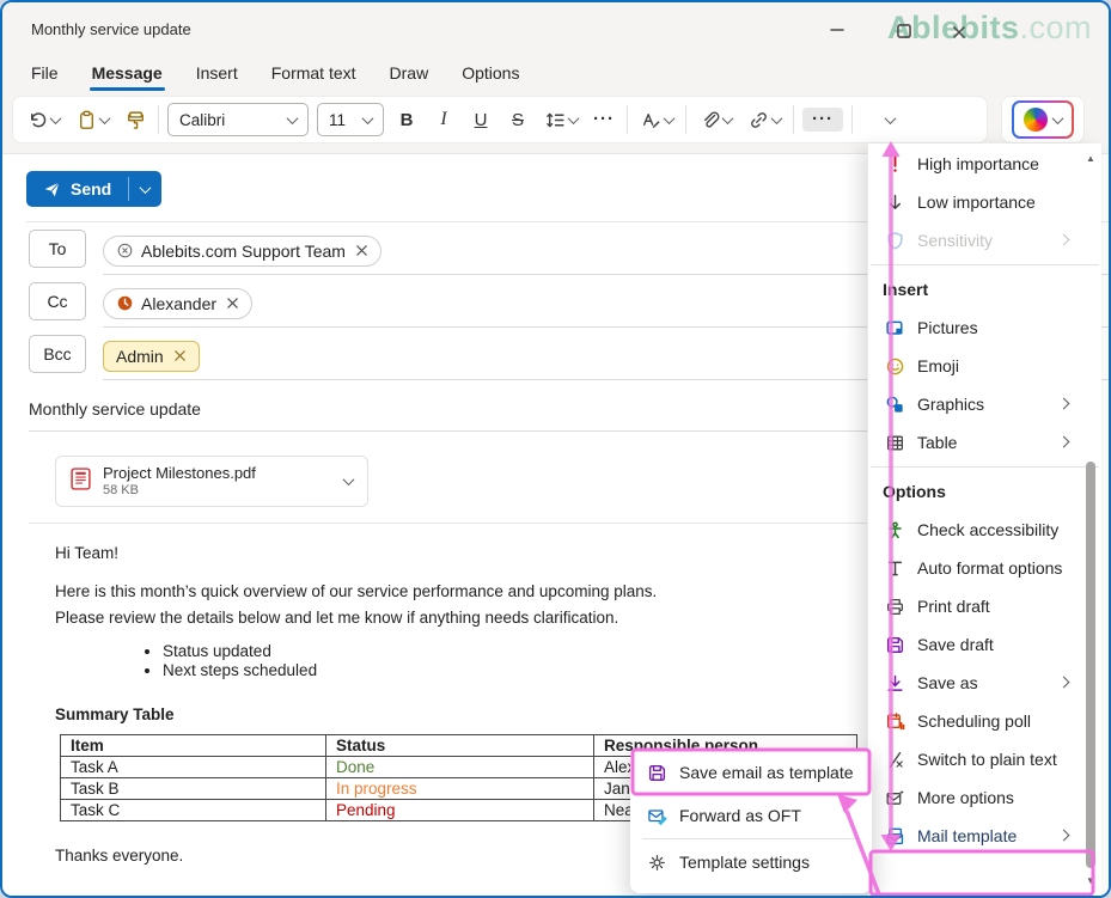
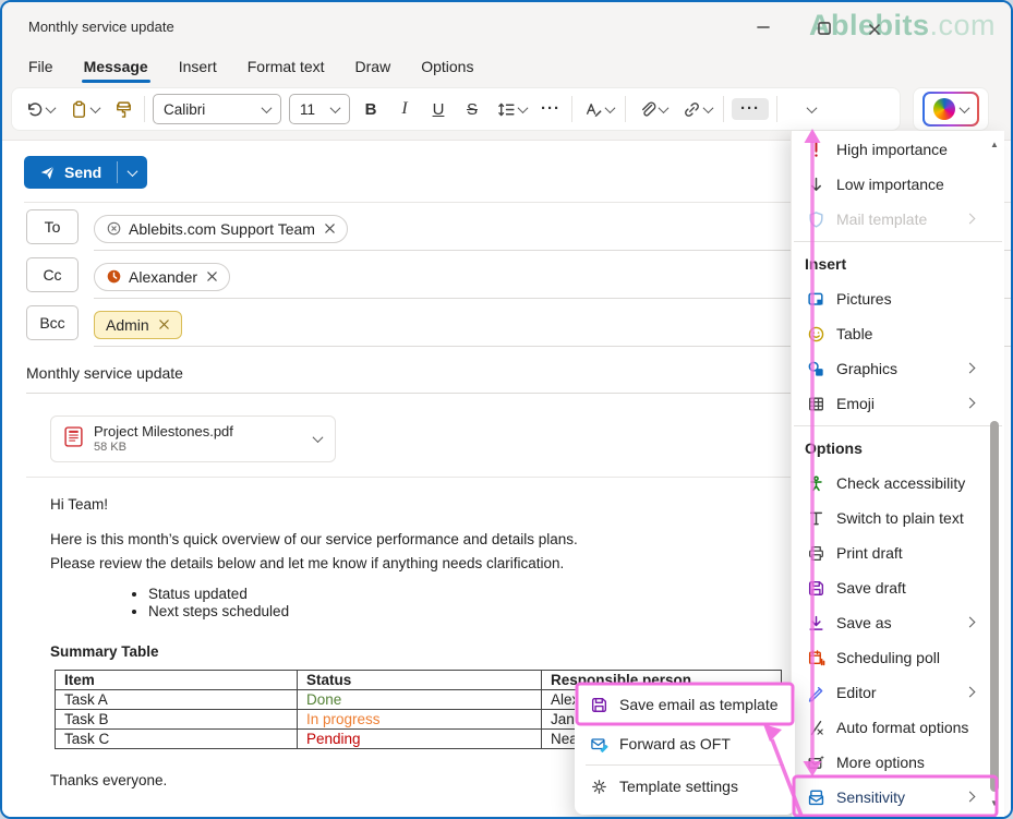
  Monthly service update
  Ablebits.com
  File
  Message
  Insert
  Format text
  Draw
  Options
  Calibri
  11
  B
  I
  U
  S
  ···
  ···
  Send
  To
  Ablebits.com Support Team
  Cc
  Alexander
  Bcc
  Admin
  Monthly service update
  Project Milestones.pdf
  58 KB
  Hi Team!
- Here is this month’s quick overview of our service performance and upcoming plans.
+ Here is this month’s quick overview of our service performance and details plans.
  Please review the details below and let me know if anything needs clarification.
  Status updated
  Next steps scheduled
  Summary Table
  Item	Status	Responsible person
  Task A	Done	Ale
  Task B	In progress	Jan
  Task C	Pending	Nea
  Thanks everyone.
  High importance
  Low importance
- Sensitivity
+ Mail template
  Insert
  Pictures
- Emoji
+ Table
  Graphics
- Table
+ Emoji
  Options
  Check accessibility
- Auto format options
+ Switch to plain text
  Print draft
  Save draft
  Save as
  Scheduling poll
+ Editor
- Switch to plain text
+ Auto format options
  More options
- Mail template
+ Sensitivity
  ▲
  ▼
  Save email as template
  Forward as OFT
  Template settings
